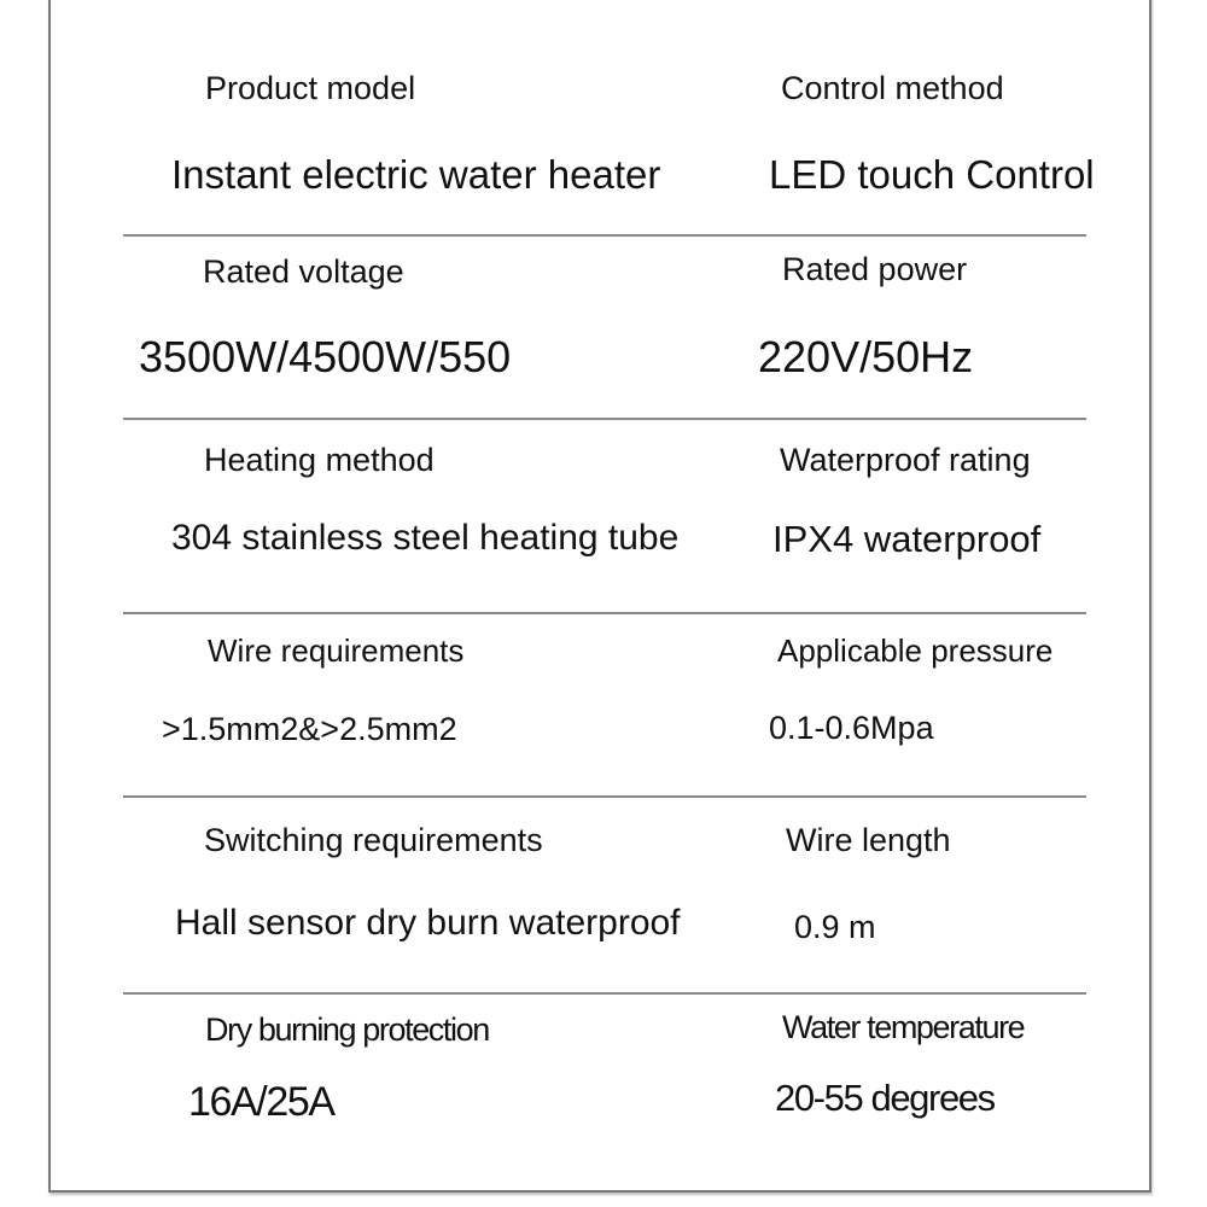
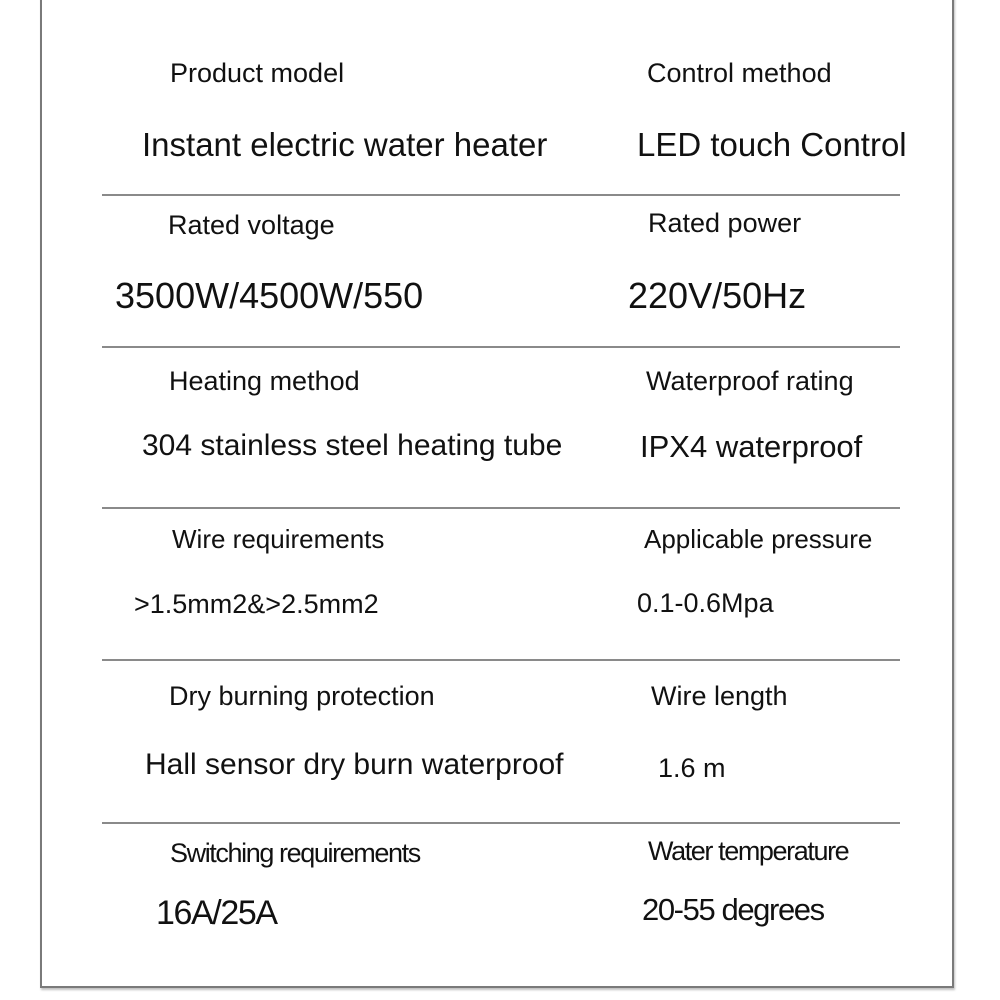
  Product model
  Instant electric water heater
  Control method
  LED touch Control
  Rated voltage
  3500W/4500W/550
  Rated power
  220V/50Hz
  Heating method
  304 stainless steel heating tube
  Waterproof rating
  IPX4 waterproof
  Wire requirements
  >1.5mm2&>2.5mm2
  Applicable pressure
  0.1-0.6Mpa
- Switching requirements
+ Dry burning protection
  Hall sensor dry burn waterproof
  Wire length
- 0.9 m
+ 1.6 m
- Dry burning protection
+ Switching requirements
  16A/25A
  Water temperature
  20-55 degrees
